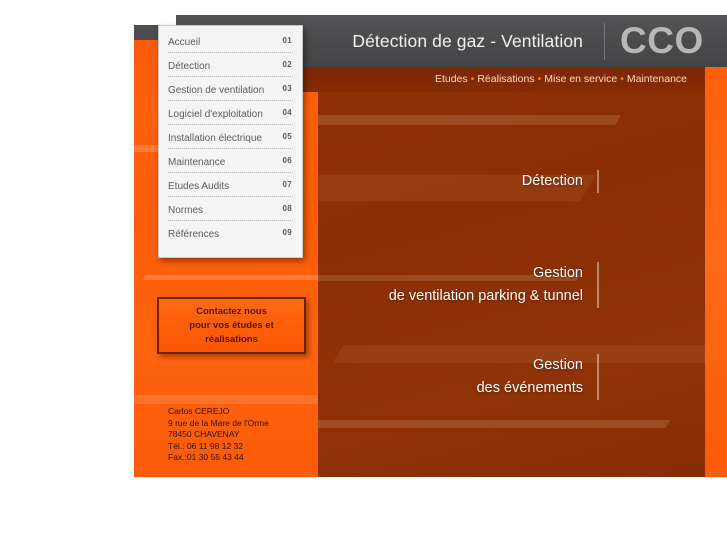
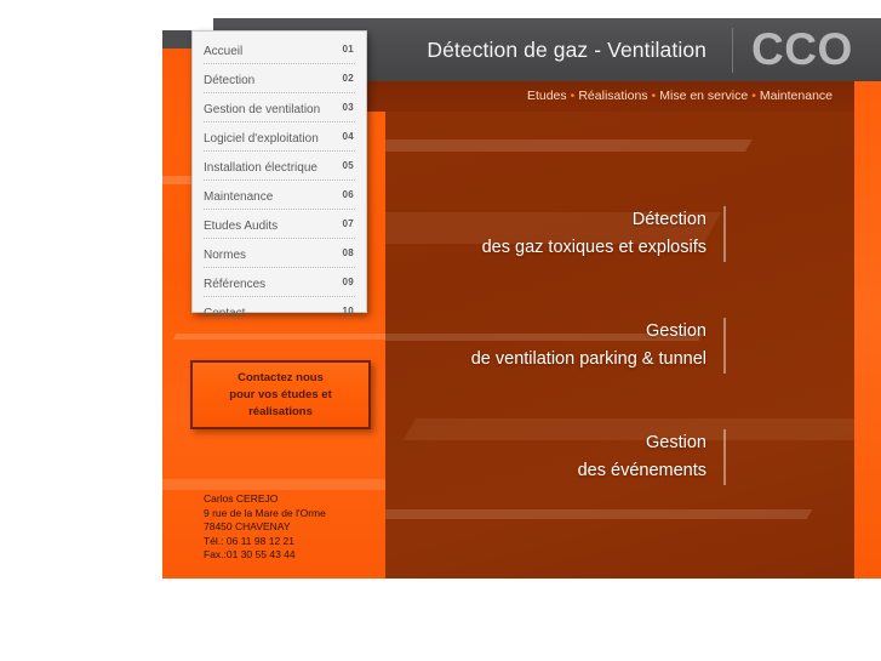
  Etudes • Réalisations • Mise en service • Maintenance
  Détection de gaz - Ventilation
  CCO
  Détection
+ des gaz toxiques et explosifs
  Gestion
  de ventilation parking & tunnel
  Gestion
  des événements
  Accueil
  01
  Détection
  02
  Gestion de ventilation
  03
  Logiciel d'exploitation
  04
  Installation électrique
  05
  Maintenance
  06
  Etudes Audits
  07
  Normes
  08
  Références
  09
+ Contact
+ 10
  Contactez nous
  pour vos études et
  réalisations
  Carlos CEREJO
  9 rue de la Mare de l'Orme
  78450 CHAVENAY
- Tél.: 06 11 98 12 32
+ Tél.: 06 11 98 12 21
  Fax.:01 30 55 43 44
